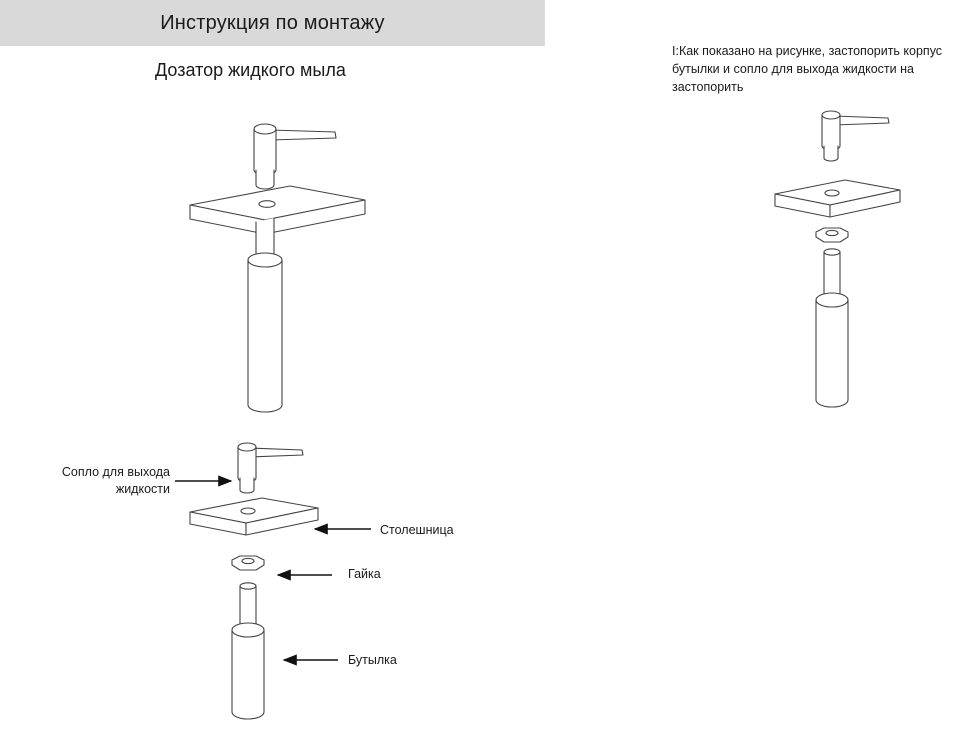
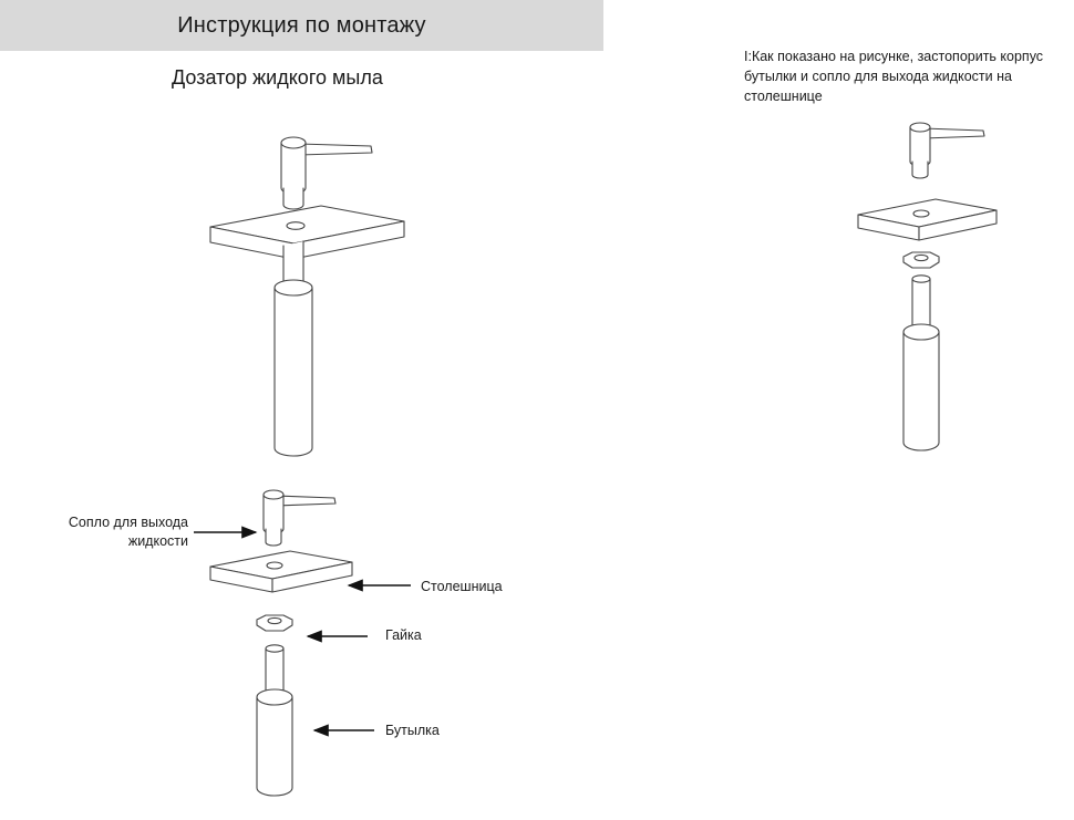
  Инструкция по монтажу
  Дозатор жидкого мыла
- I:Как показано на рисунке, застопорить корпус бутылки и сопло для выхода жидкости на застопорить
+ I:Как показано на рисунке, застопорить корпус бутылки и сопло для выхода жидкости на столешнице
  Сопло для выхода жидкости
  Столешница
  Гайка
  Бутылка
